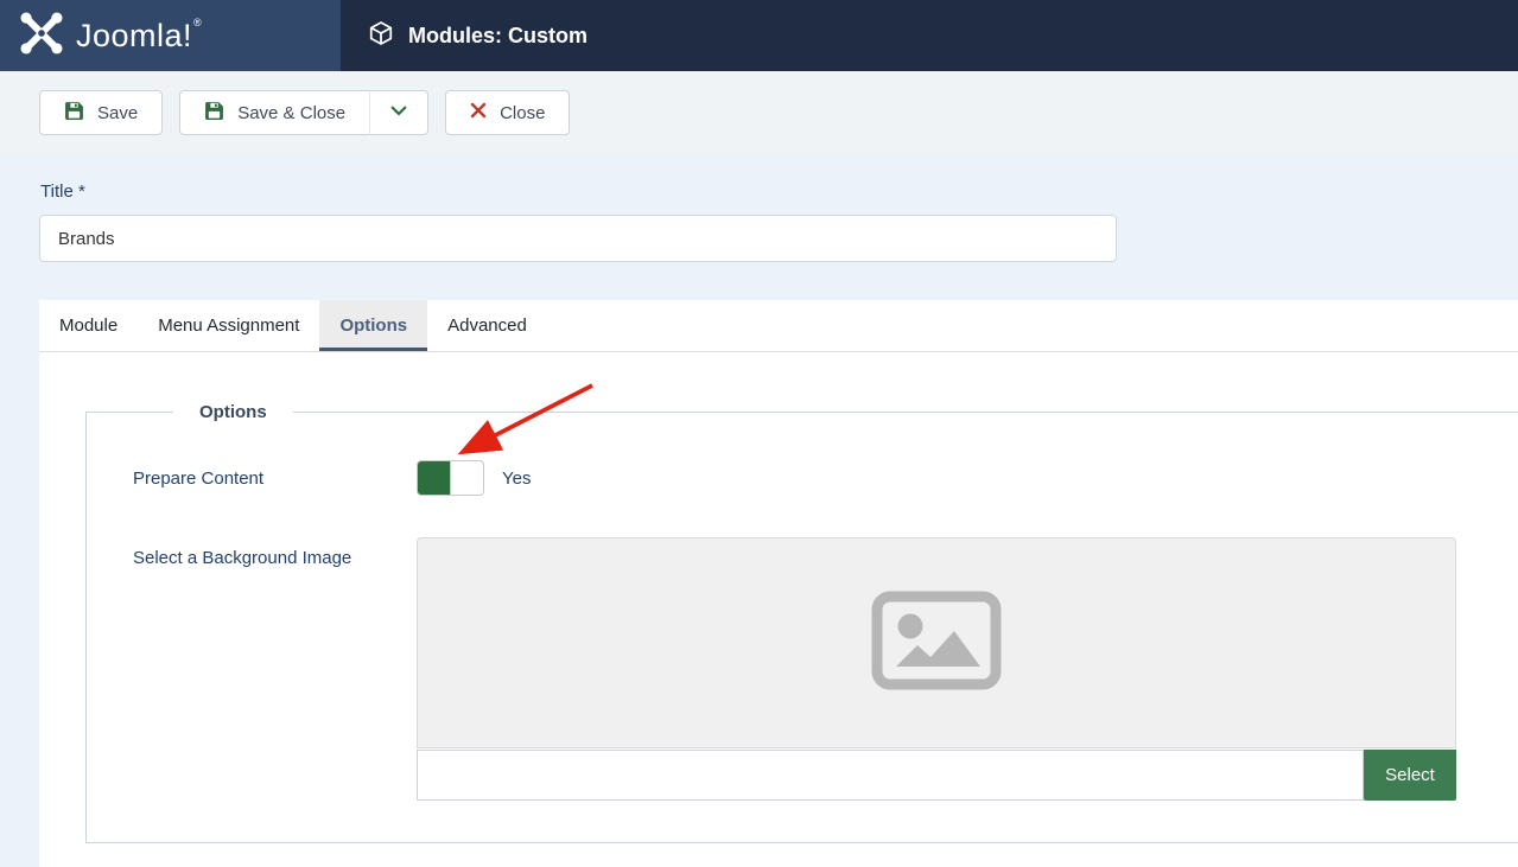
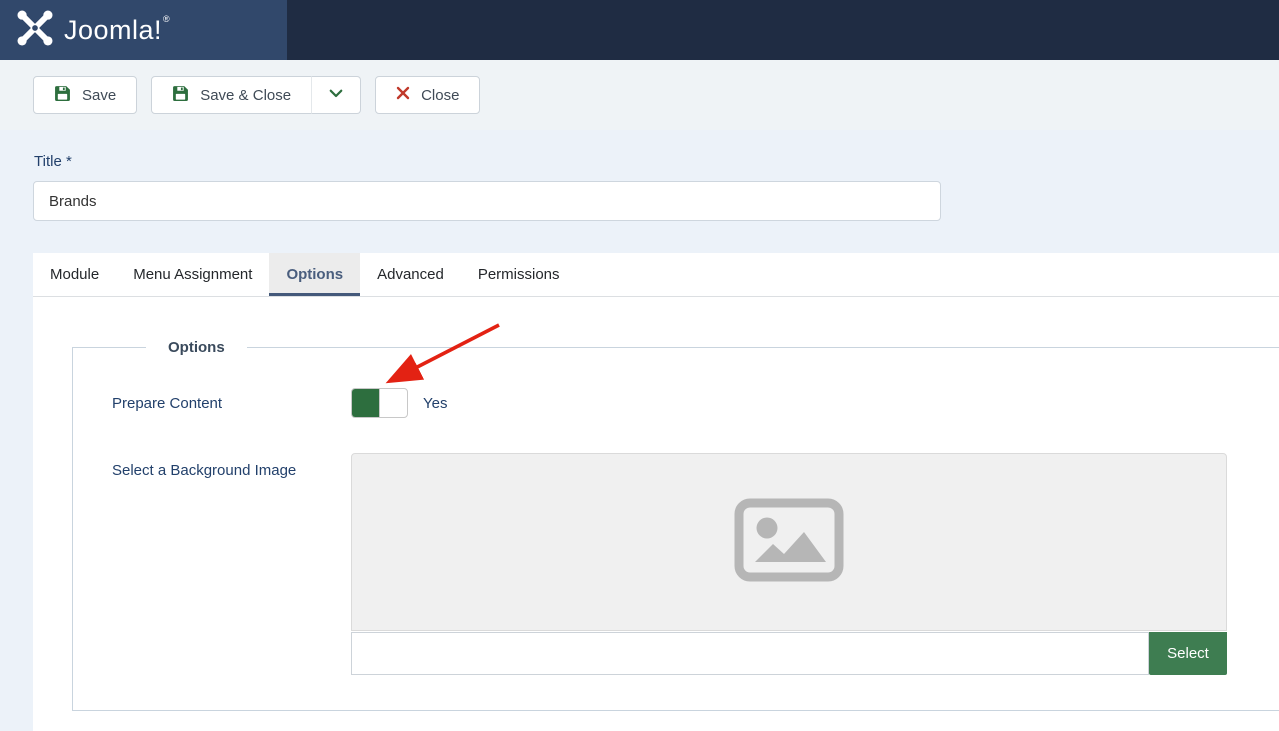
  Joomla!
  ®
- Modules: Custom
  Save
  Save & Close
  Close
  Title *
  Brands
  Module
  Menu Assignment
  Options
  Advanced
+ Permissions
  Options
  Prepare Content
  Yes
  Select a Background Image
  Select
